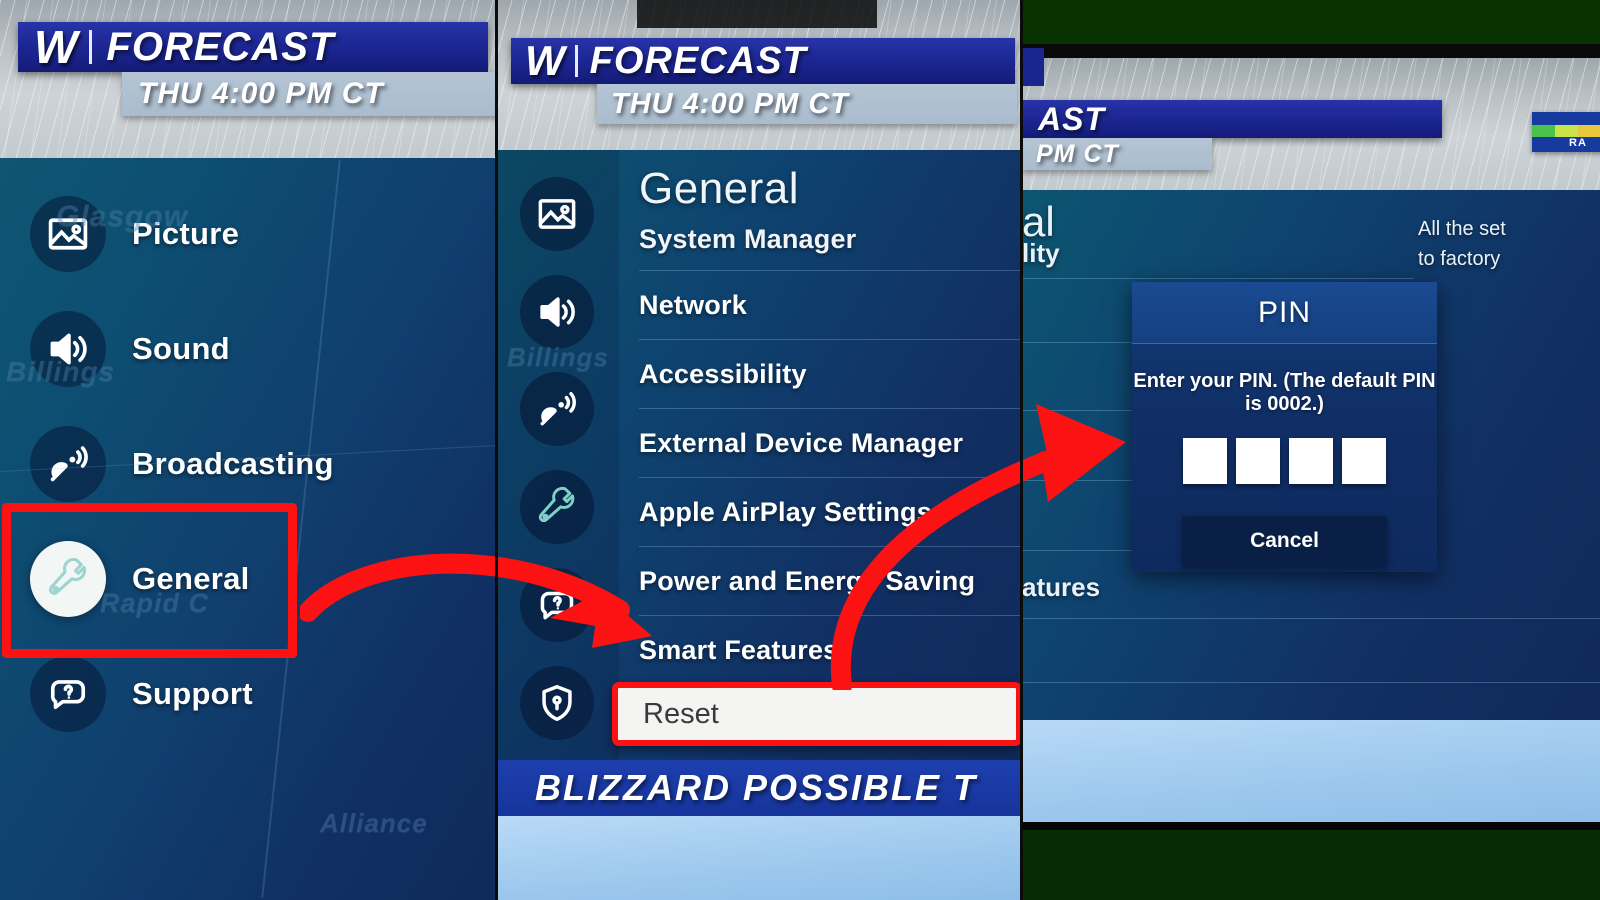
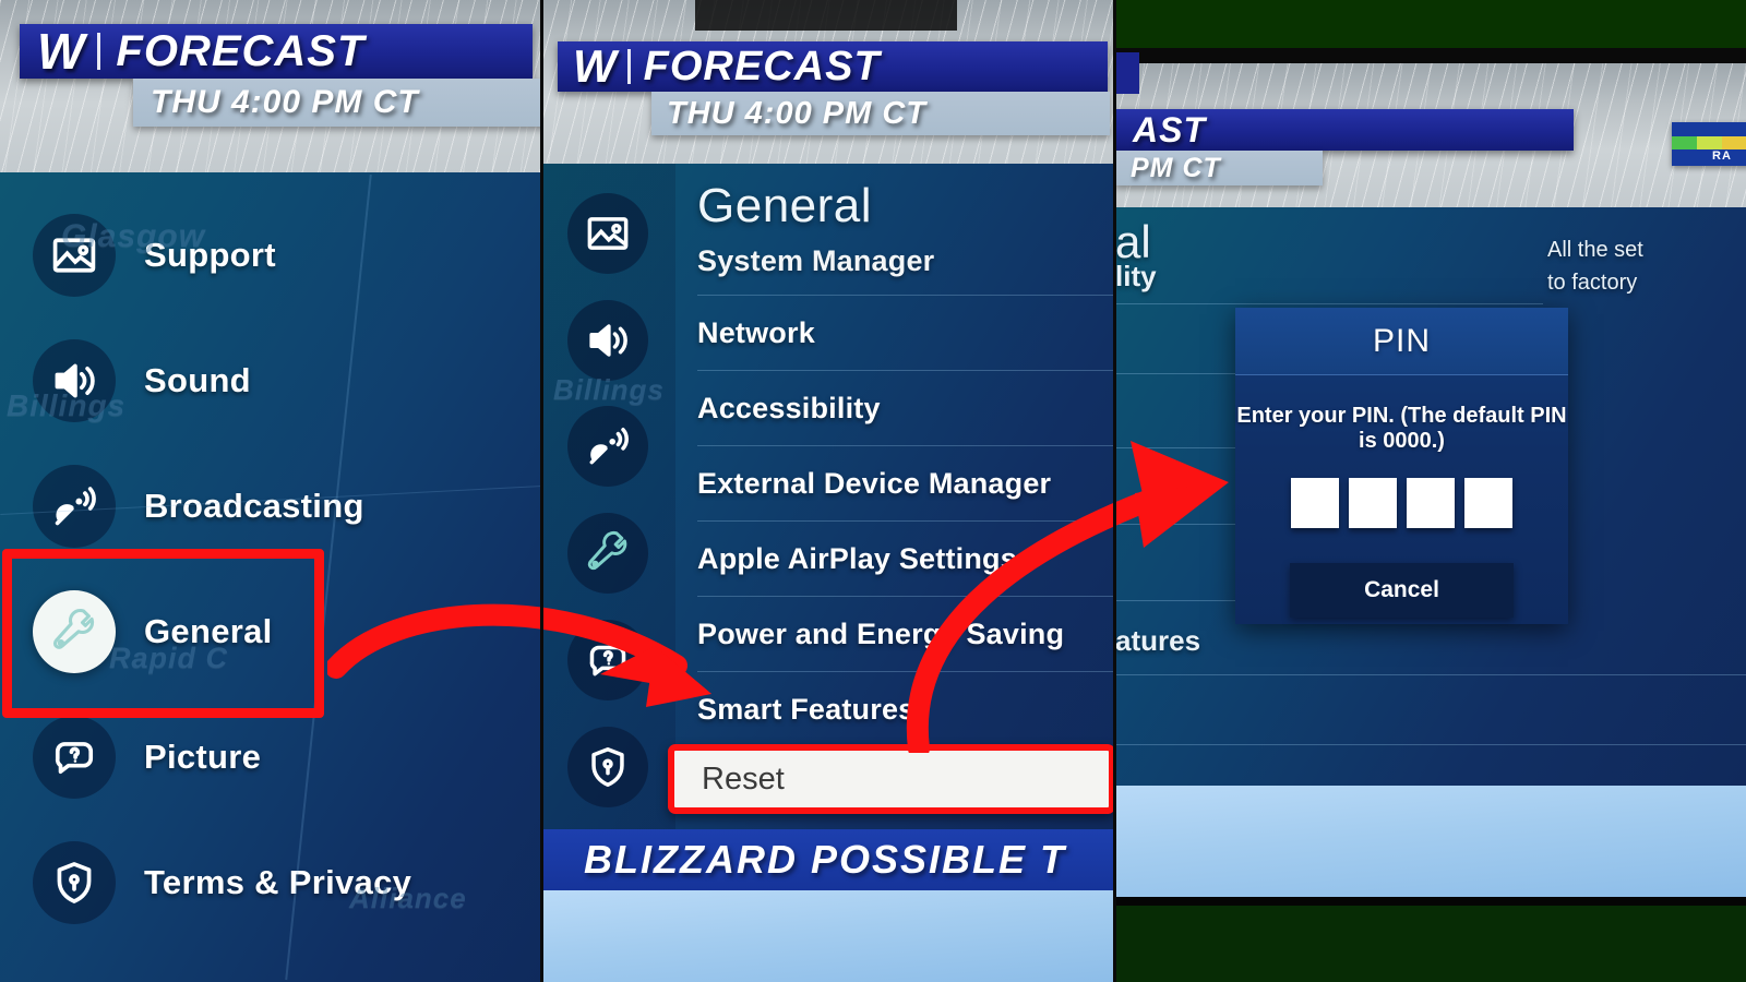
  W
  FORECAST
  THU 4:00 PM CT
  Glasgow
  Billings
  Rapid C
  Alliance
- Picture
+ Support
  Sound
  Broadcasting
  General
- Support
+ Picture
+ Terms & Privacy
  W
  FORECAST
  THU 4:00 PM CT
  Billings
  General
  System Manager
  Network
  Accessibility
  External Device Manager
  Apple AirPlay Settings
  Power and Energ Saving
  Smart Features
  Reset
  BLIZZARD POSSIBLE T
  AST
  PM CT
  RA
  al
  lity
  atures
  All the set
  to factory
  PIN
- Enter your PIN. (The default PIN is 0002.)
+ Enter your PIN. (The default PIN is 0000.)
  Cancel
